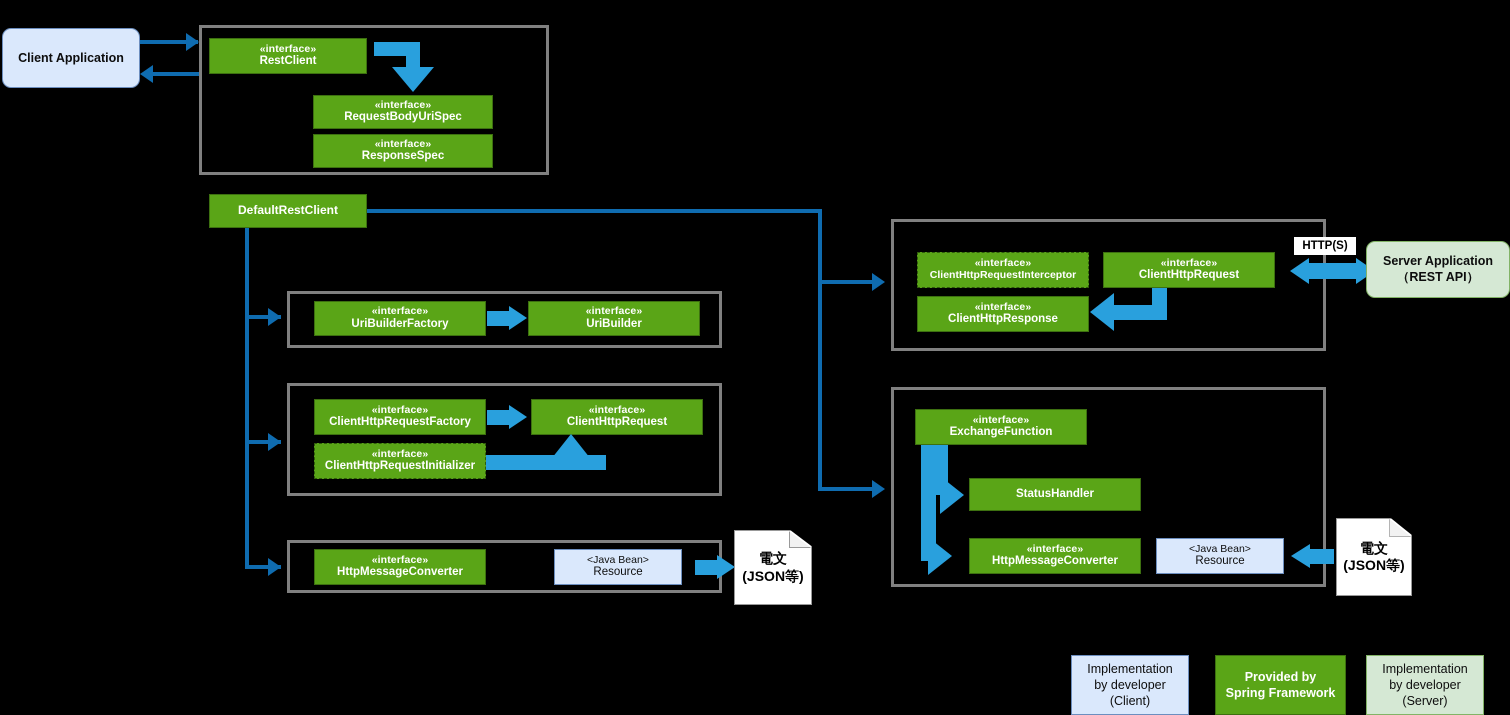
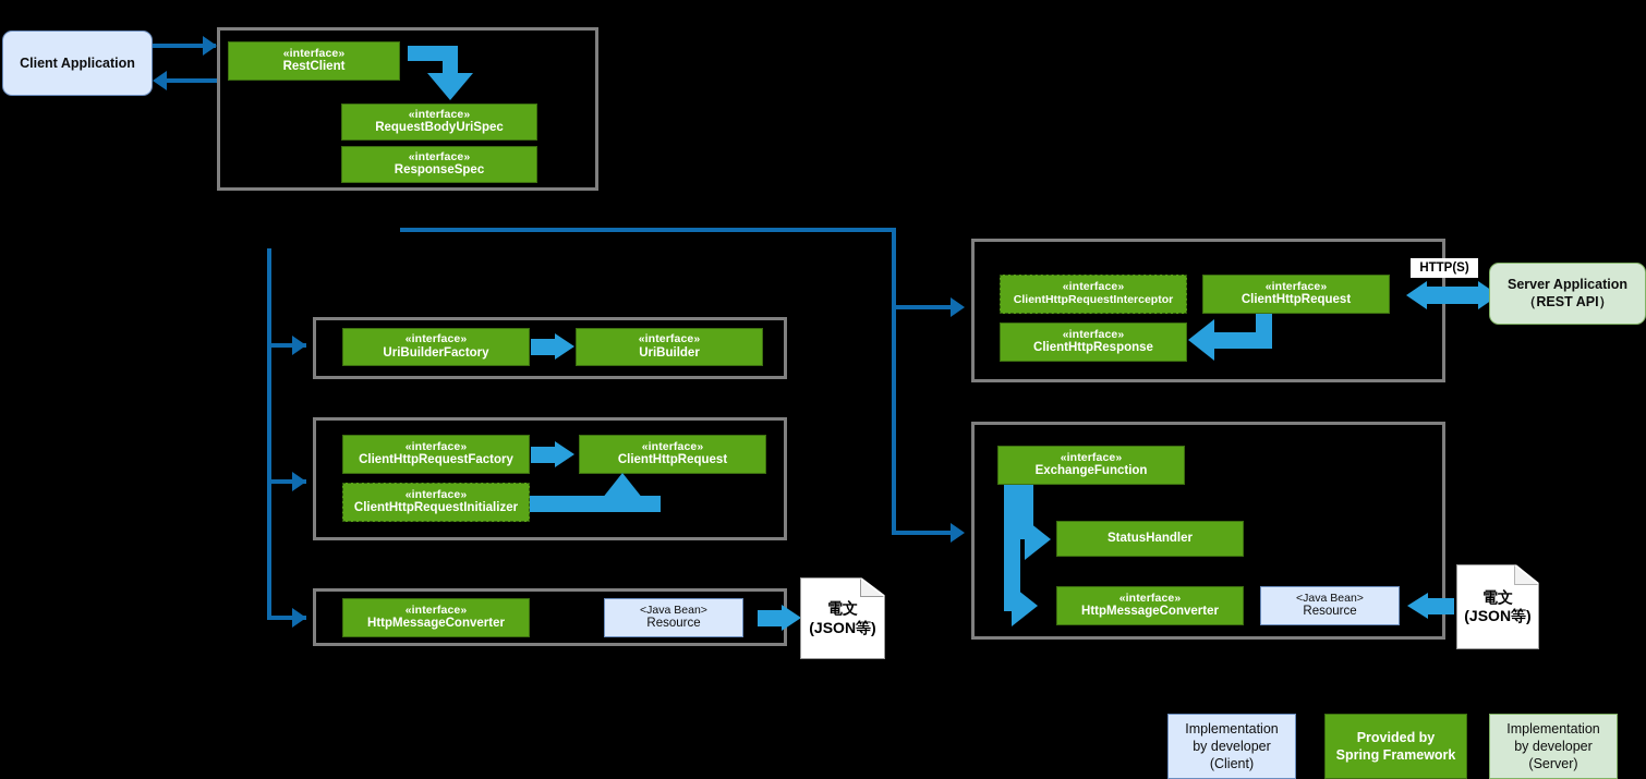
  Client Application
  «interface»
  RestClient
  «interface»
  RequestBodyUriSpec
  «interface»
  ResponseSpec
- DefaultRestClient
  «interface»
  UriBuilderFactory
  «interface»
  UriBuilder
  «interface»
  ClientHttpRequestFactory
  «interface»
  ClientHttpRequest
  «interface»
  ClientHttpRequestInitializer
  «interface»
  HttpMessageConverter
  <Java Bean>
  Resource
  電文
  (JSON等)
  «interface»
  ClientHttpRequestInterceptor
  «interface»
  ClientHttpRequest
  «interface»
  ClientHttpResponse
  HTTP(S)
  Server Application
  （REST API）
  «interface»
  ExchangeFunction
  StatusHandler
  «interface»
  HttpMessageConverter
  <Java Bean>
  Resource
  電文
  (JSON等)
  Implementation
  by developer
  (Client)
  Provided by
  Spring Framework
  Implementation
  by developer
  (Server)
